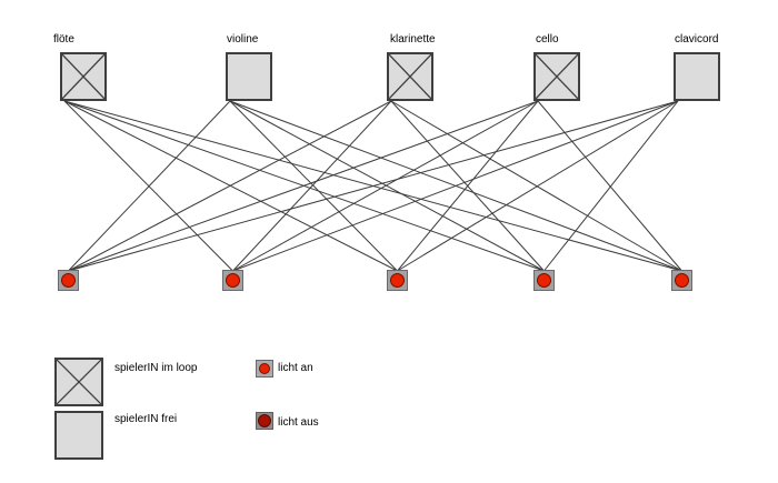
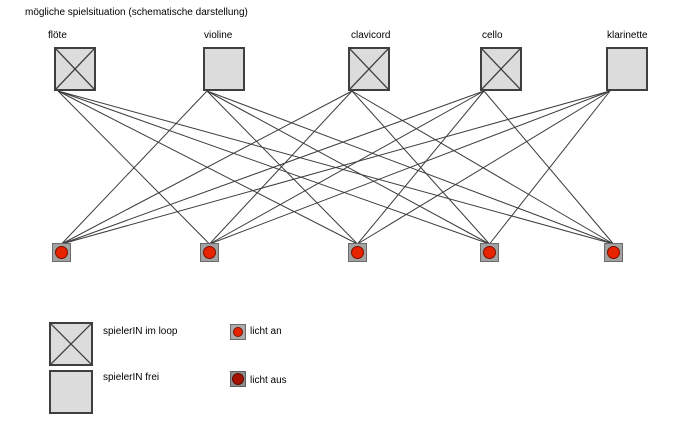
+ mögliche spielsituation (schematische darstellung)
  flöte
  violine
- klarinette
+ clavicord
  cello
- clavicord
+ klarinette
  spielerIN im loop
  spielerIN frei
  licht an
  licht aus
